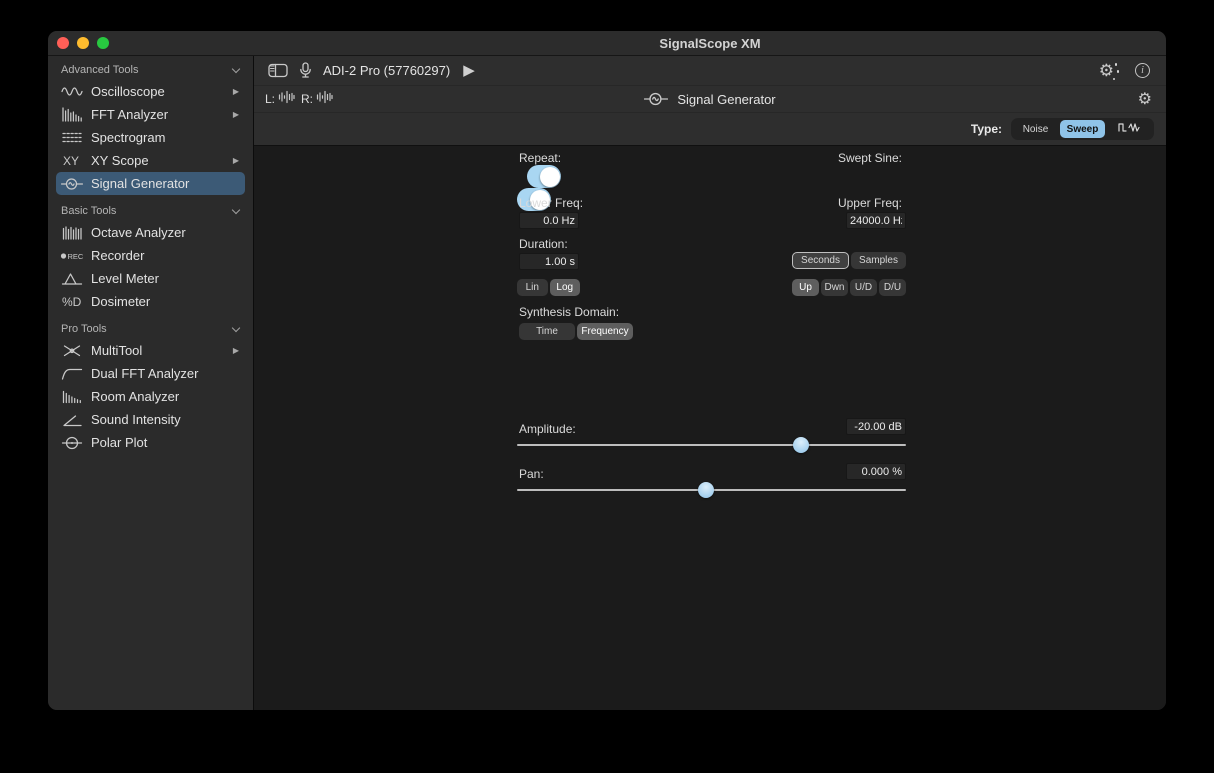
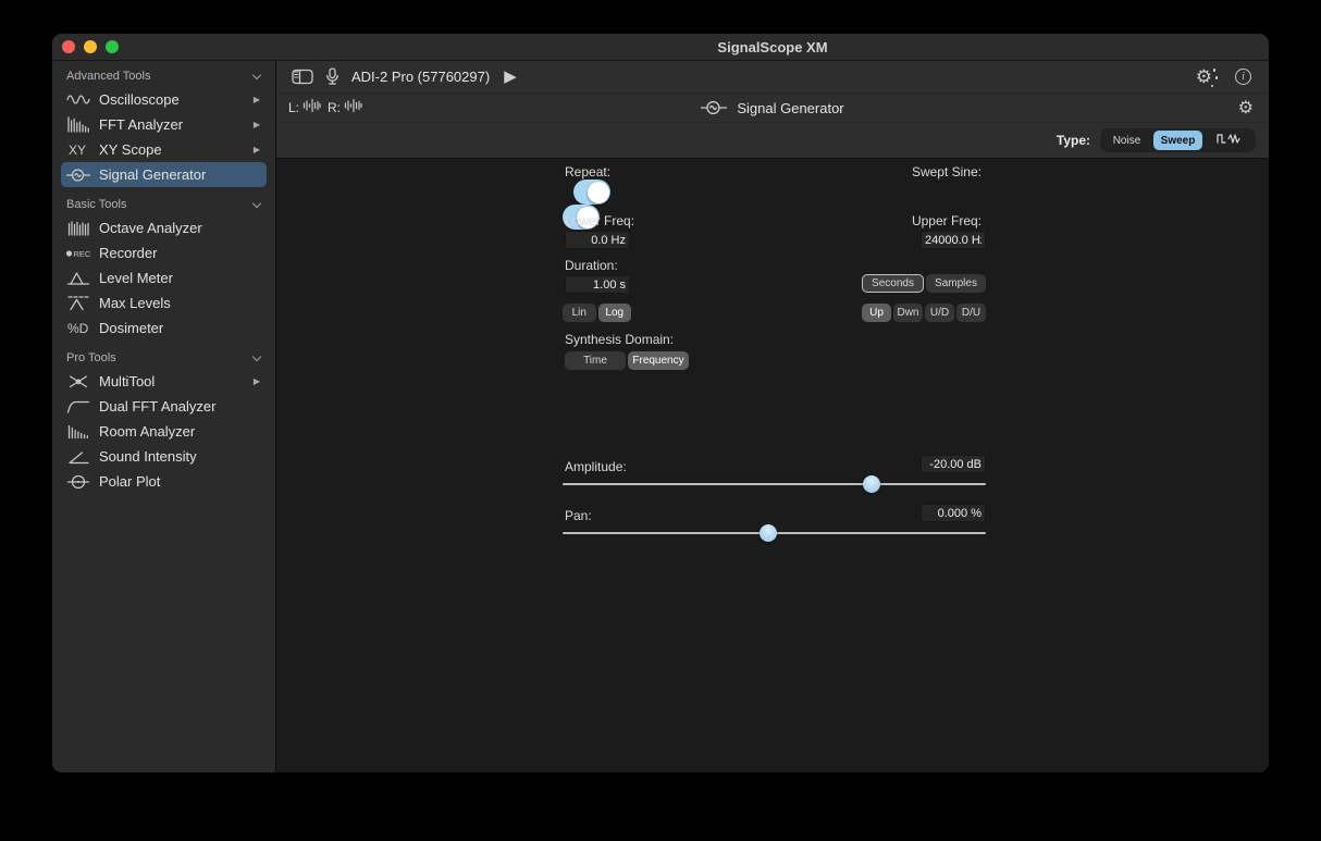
  SignalScope XM
  Advanced Tools
  Oscilloscope
  ▶
  FFT Analyzer
  ▶
- Spectrogram
  XY
  XY Scope
  ▶
  Signal Generator
  Basic Tools
  Octave Analyzer
  REC
  Recorder
  Level Meter
+ Max Levels
  %D
  Dosimeter
  Pro Tools
  MultiTool
  ▶
  Dual FFT Analyzer
  Room Analyzer
  Sound Intensity
  Polar Plot
  ADI-2 Pro (57760297)
  ▶
  ⚙
  i
  L:
  R:
  Signal Generator
  ⚙
  Type:
  Noise
  Sweep
  Repeat:
  Swept Sine:
  Lower Freq:
  Upper Freq:
  0.0 Hz
  24000.0 H
  Duration:
  1.00 s
  Seconds
  Samples
  Lin
  Log
  Up
  Dwn
  U/D
  D/U
  Synthesis Domain:
  Time
  Frequency
  Amplitude:
  -20.00 dB
  Pan:
  0.000 %
